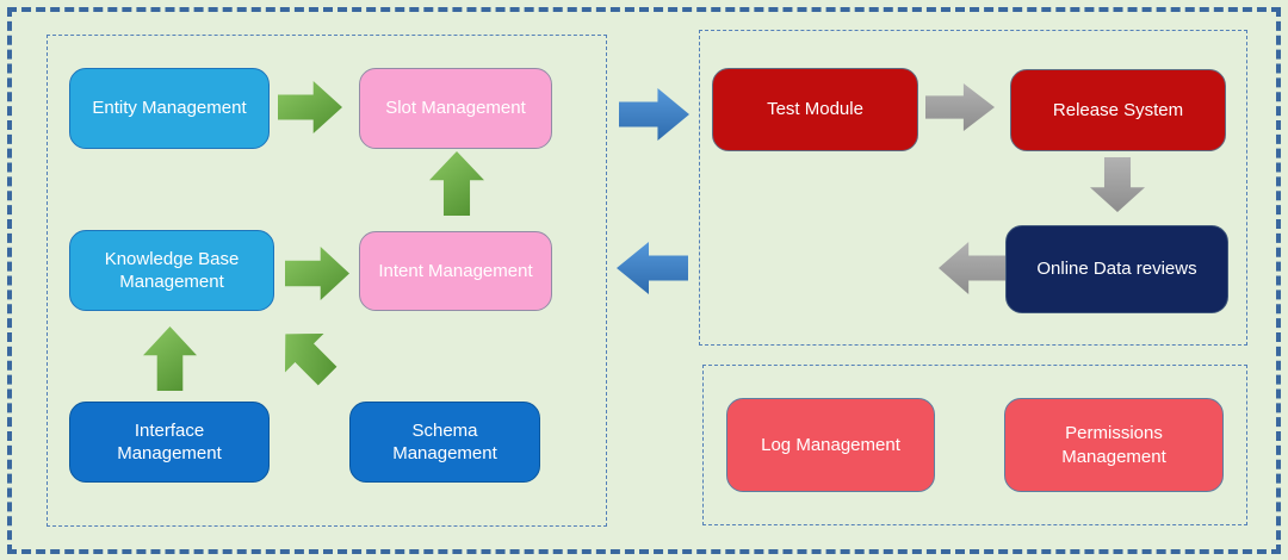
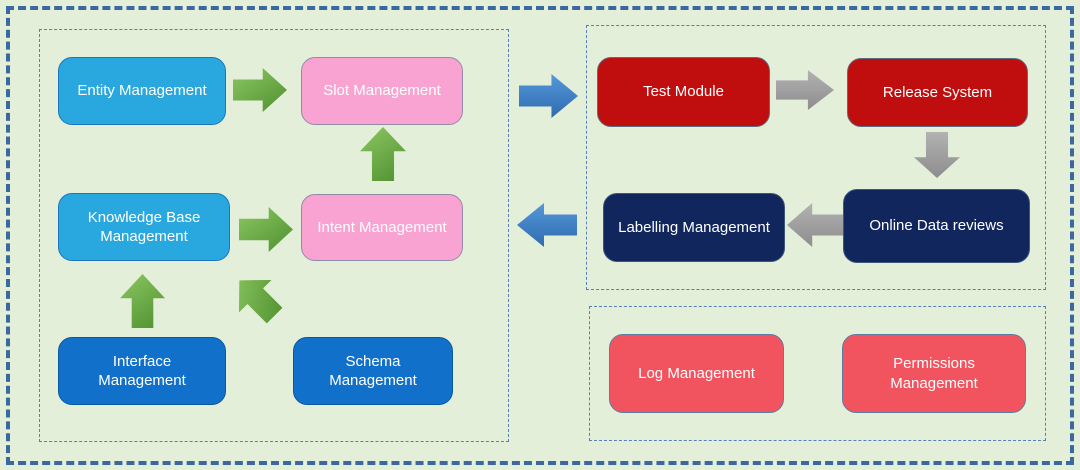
  Entity Management
  Slot Management
  Knowledge Base Management
  Intent Management
  Interface Management
  Schema Management
  Test Module
  Release System
+ Labelling Management
  Online Data reviews
  Log Management
  Permissions Management
